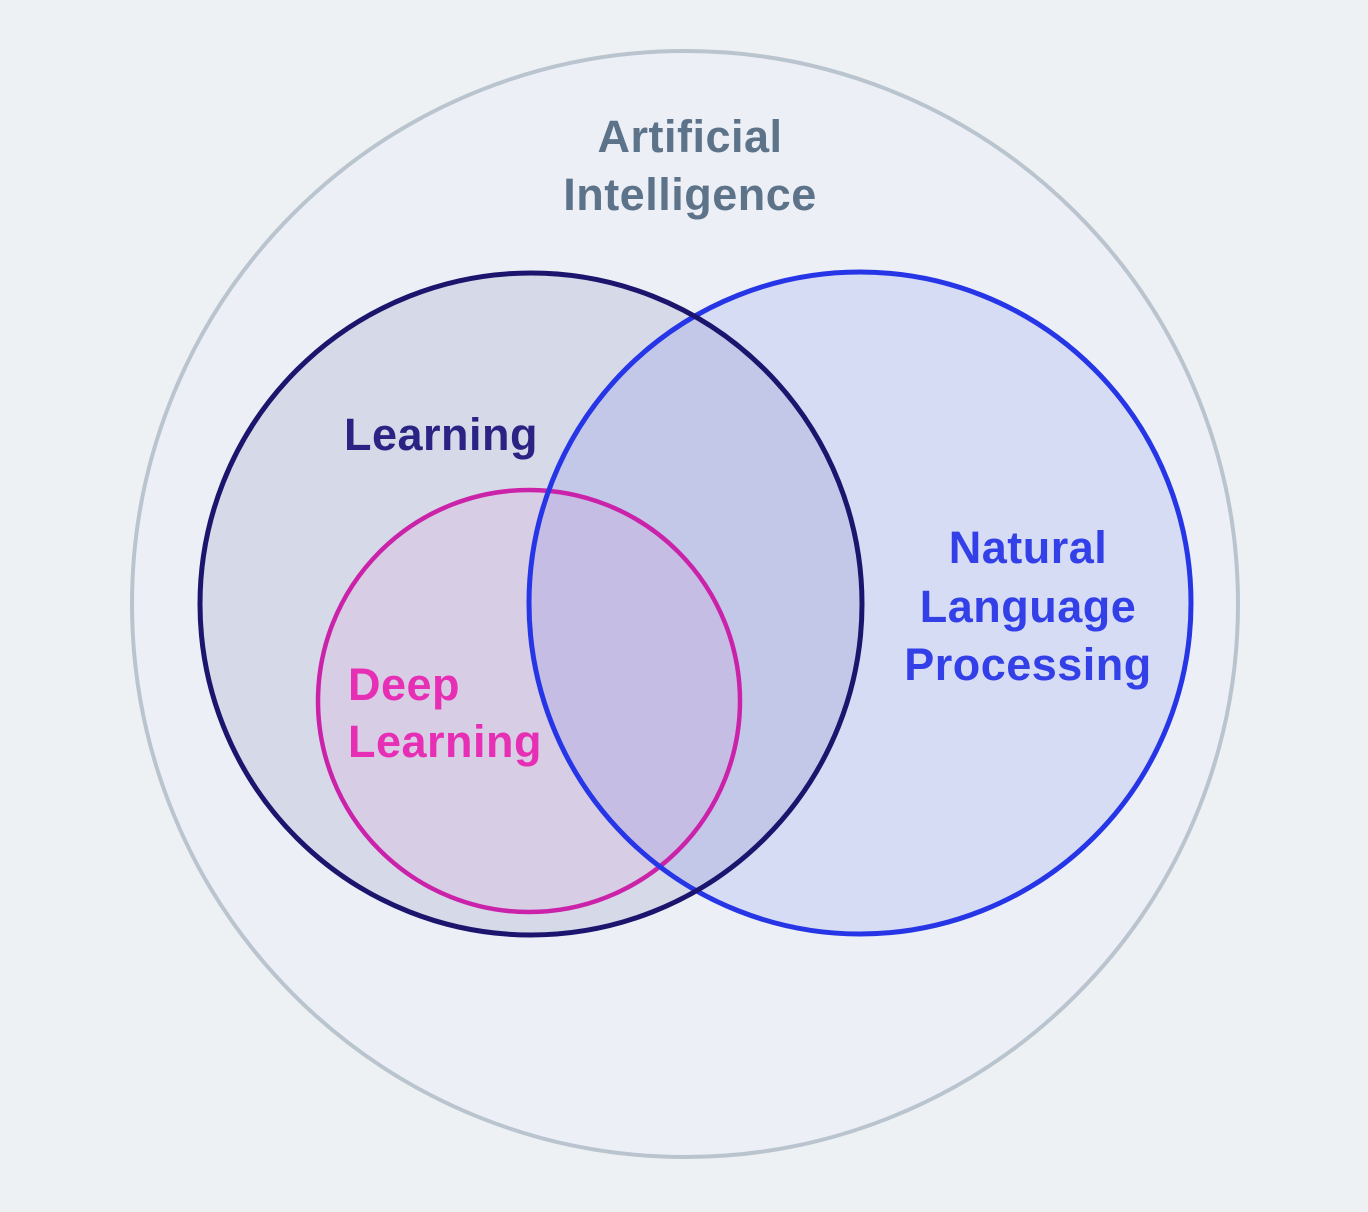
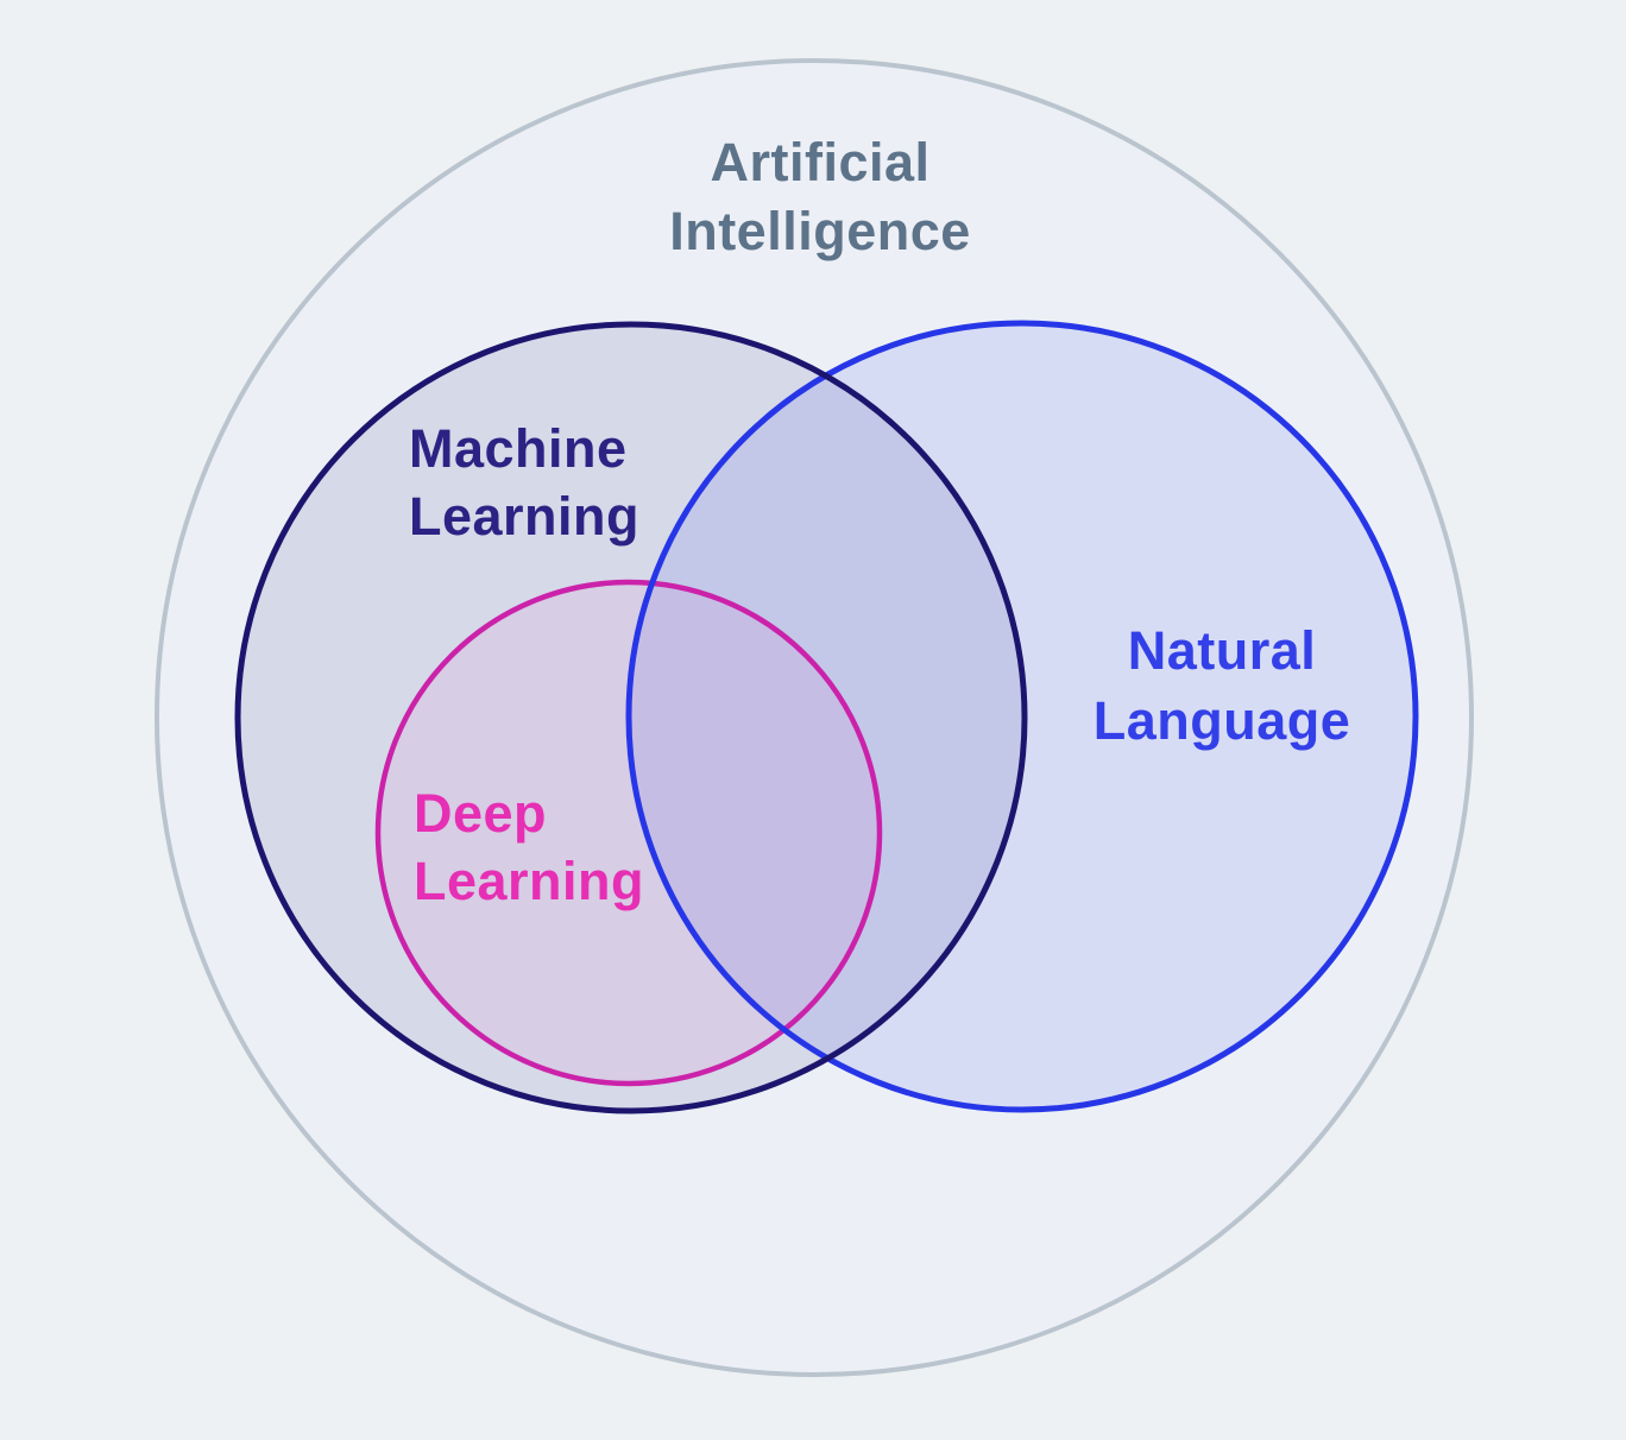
  Artificial
  Intelligence
+ Machine
  Learning
  Natural
  Language
- Processing
  Deep
  Learning
